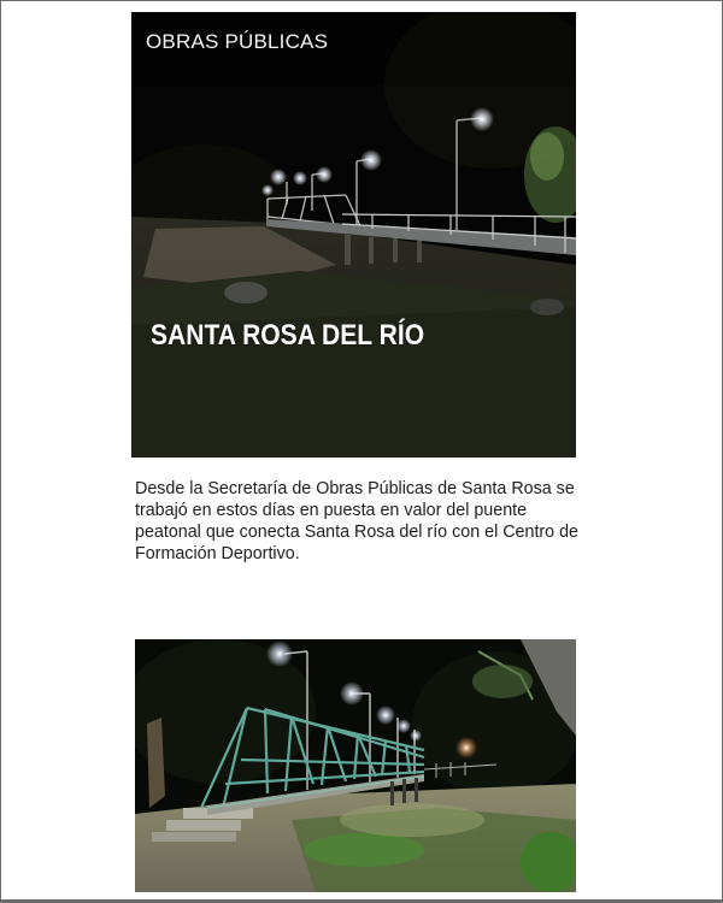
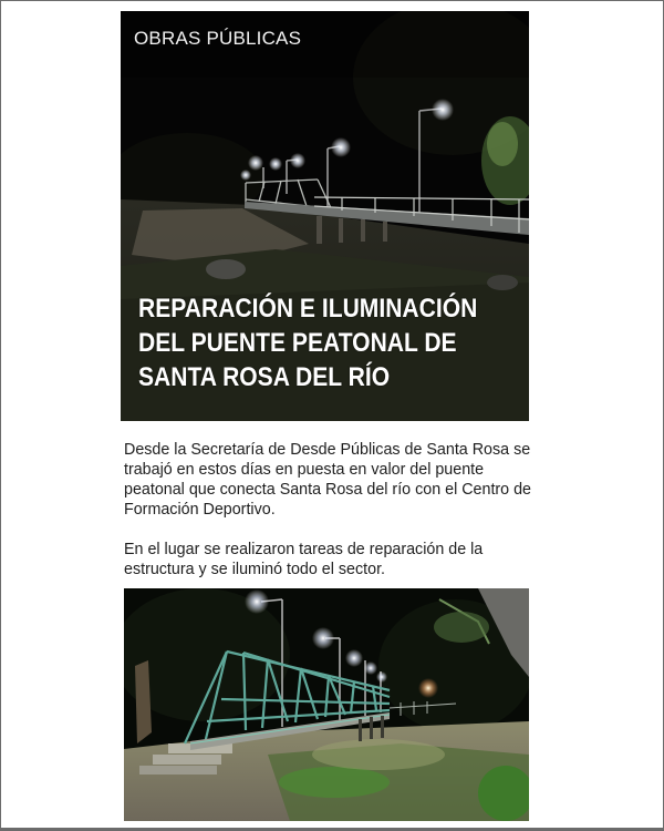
  OBRAS PÚBLICAS
+ REPARACIÓN E ILUMINACIÓN
+ DEL PUENTE PEATONAL DE
  SANTA ROSA DEL RÍO
- Desde la Secretaría de Obras Públicas de Santa Rosa se trabajó en estos días en puesta en valor del puente peatonal que conecta Santa Rosa del río con el Centro de Formación Deportivo.
+ Desde la Secretaría de Desde Públicas de Santa Rosa se trabajó en estos días en puesta en valor del puente peatonal que conecta Santa Rosa del río con el Centro de Formación Deportivo.
+ En el lugar se realizaron tareas de reparación de la estructura y se iluminó todo el sector.
